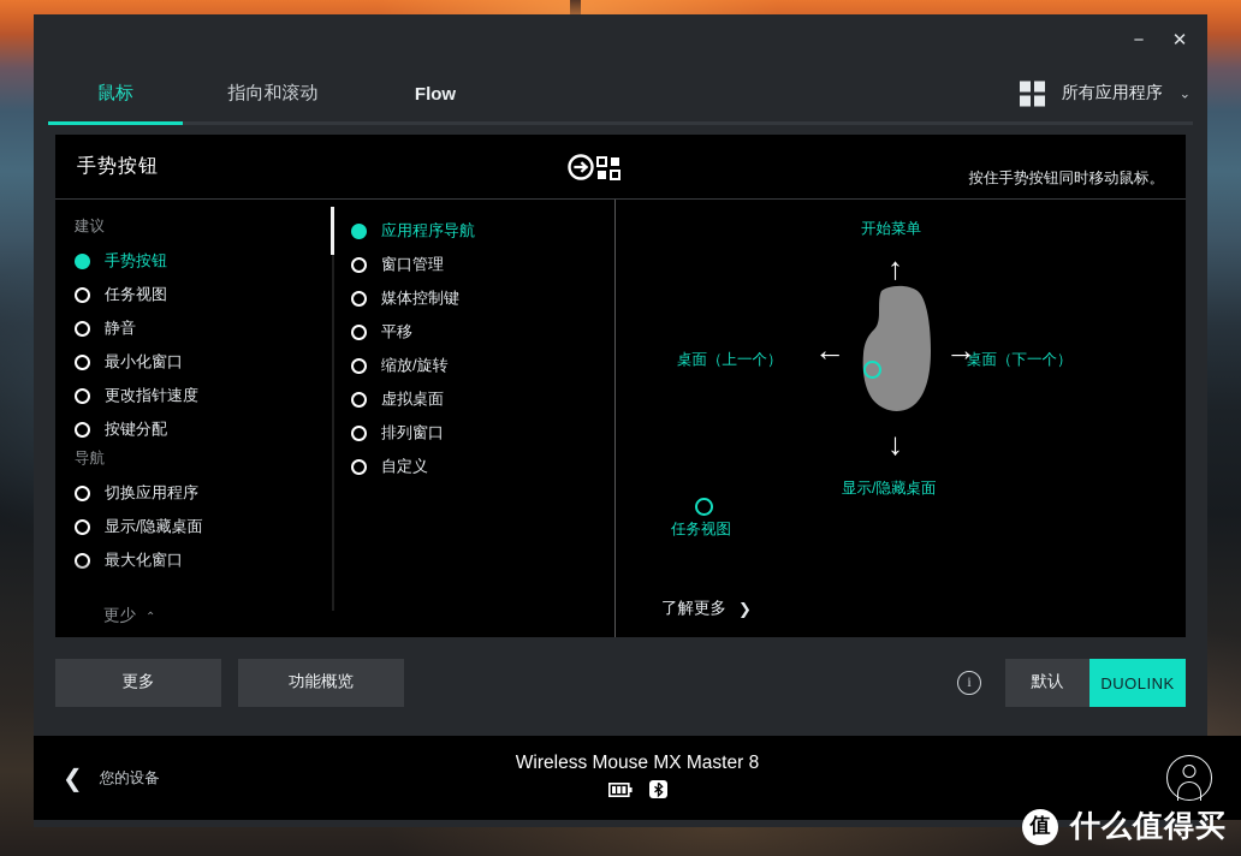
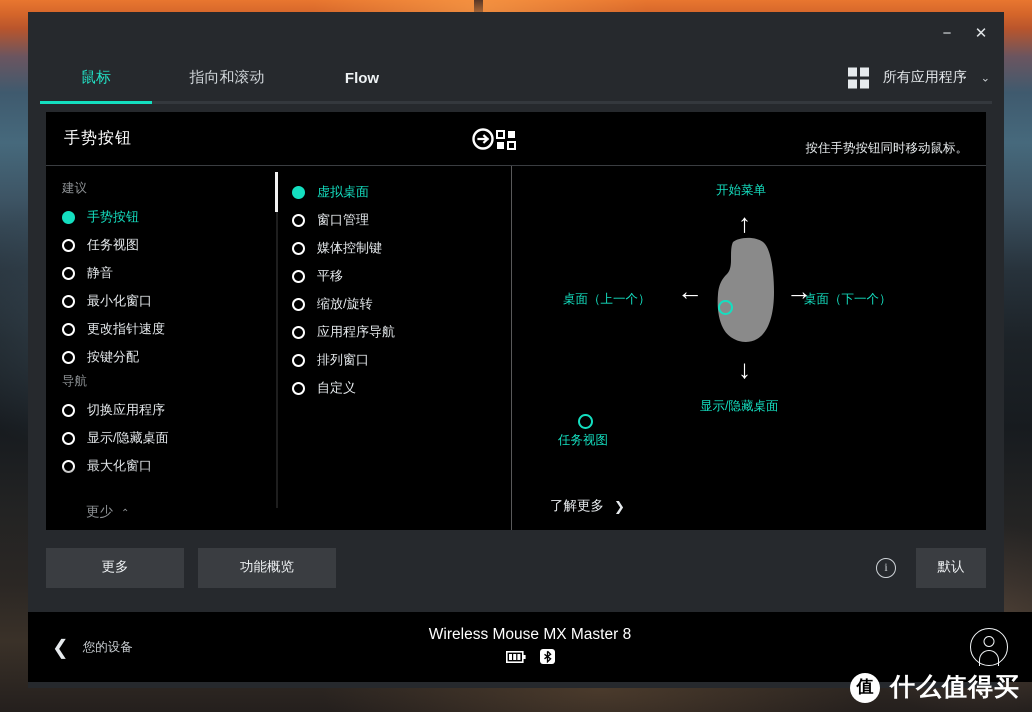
  −
  ✕
  鼠标
  指向和滚动
  Flow
  所有应用程序
  ⌄
  手势按钮
  按住手势按钮同时移动鼠标。
  建议
  手势按钮
  任务视图
  静音
  最小化窗口
  更改指针速度
  按键分配
  导航
  切换应用程序
  显示/隐藏桌面
  更少
  ⌃
- 应用程序导航
+ 虚拟桌面
  窗口管理
  媒体控制键
  平移
  缩放/旋转
- 虚拟桌面
+ 应用程序导航
  排列窗口
  自定义
  开始菜单
  ↑
  桌面（上一个）
  ←
  桌面（下一个）
  →
  显示/隐藏桌面
  ↓
  任务视图
  了解更多
  ❯
  更多
  功能概览
  i
  默认
- DUOLINK
  ❮
  您的设备
  Wireless Mouse MX Master 8
  值
  什么值得买
